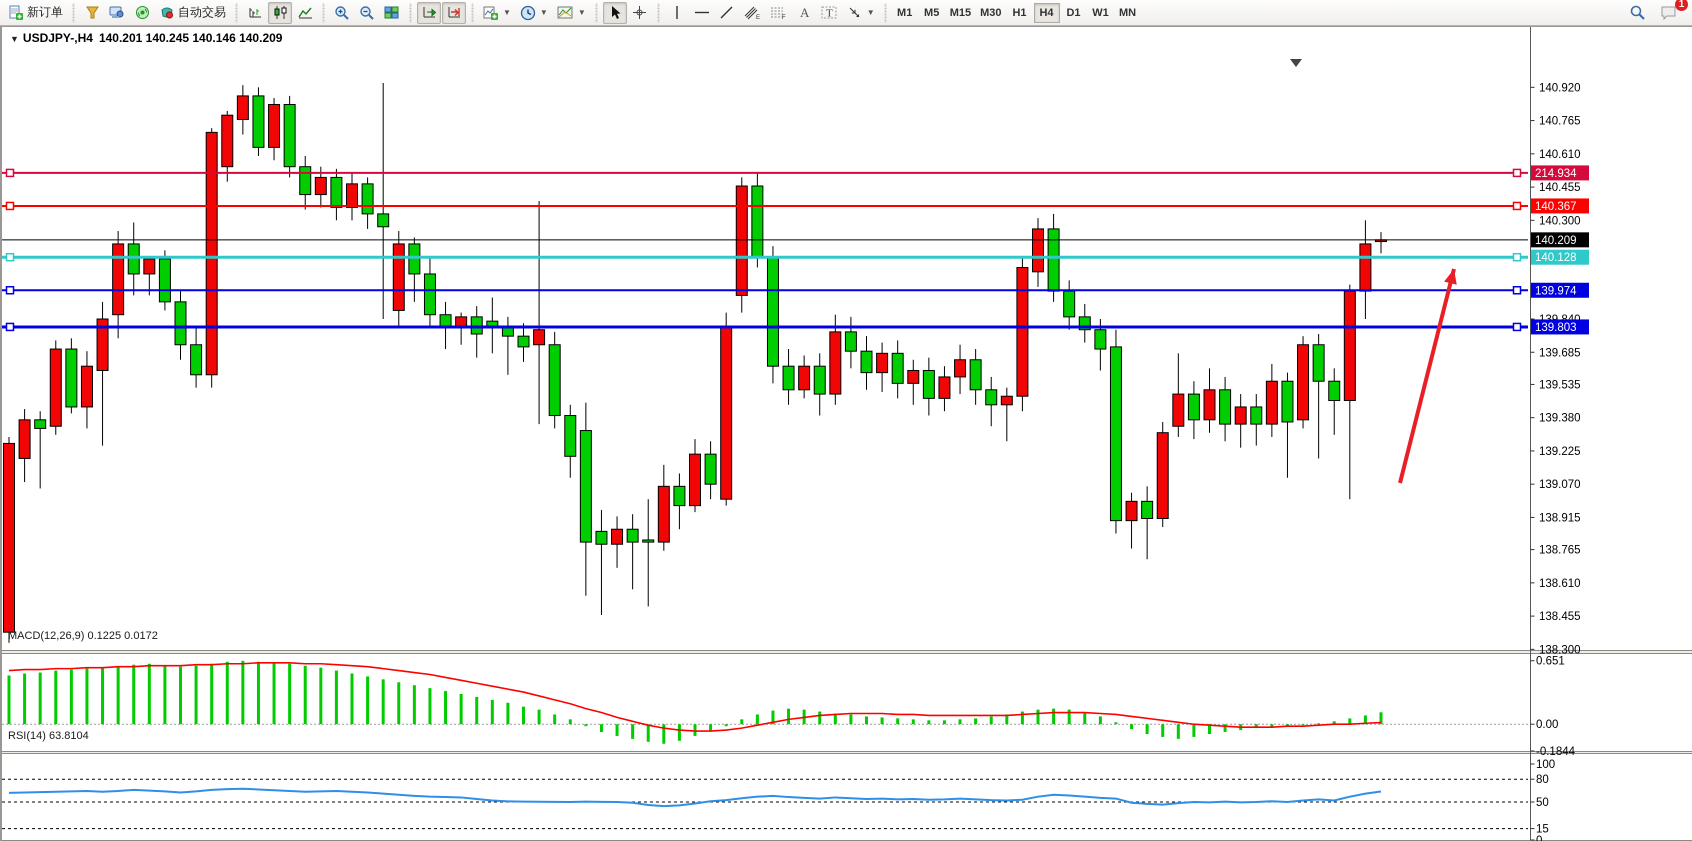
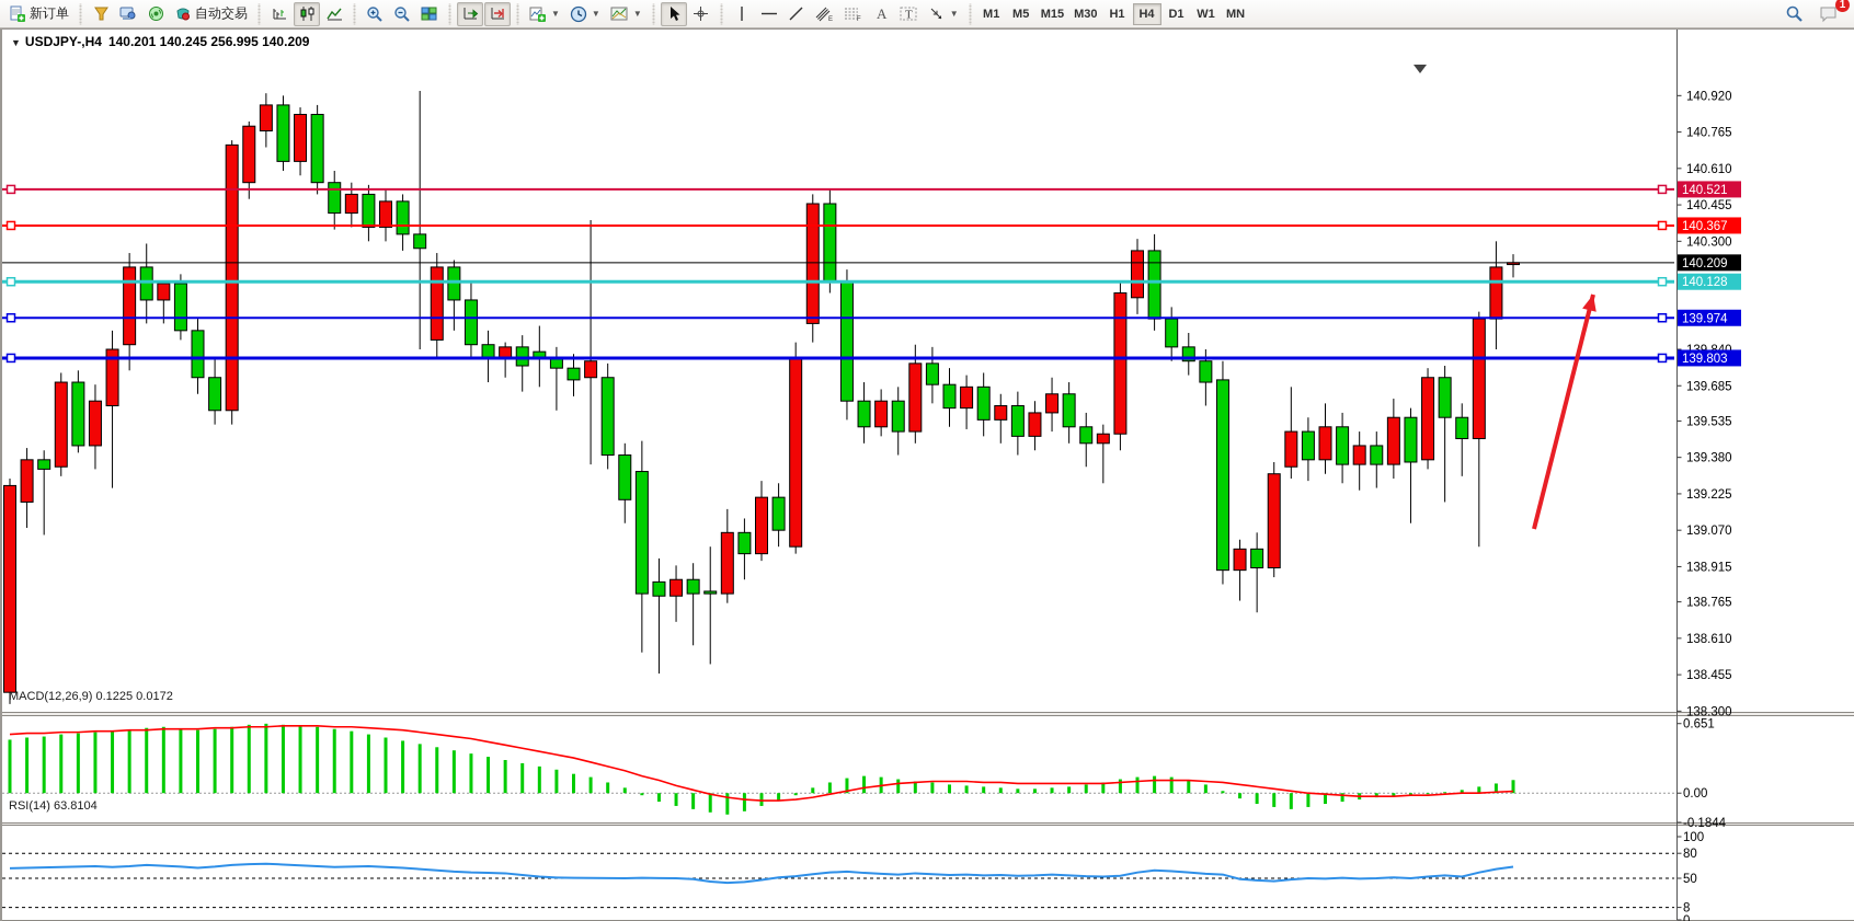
  新订单
  自动交易
  ▼
  ▼
  ▼
  A
  T
  ▼
  M1
  M5
  M15
  M30
  H1
  H4
  D1
  W1
  MN
  1
- ▼ USDJPY-,H4 140.201 140.245 140.146 140.209
+ ▼ USDJPY-,H4 140.201 140.245 256.995 140.209
  MACD(12,26,9) 0.1225 0.0172
  RSI(14) 63.8104
  140.920
  140.765
  140.610
  140.455
  140.300
  139.685
  139.535
  139.380
  139.225
  139.070
  138.915
  138.765
  138.610
  138.455
  138.300
- 214.934
+ 140.521
  140.367
  140.128
  139.974
  139.803
  140.209
  0.651
  0.00
  -0.1844
  100
  80
  50
- 15
+ 8
